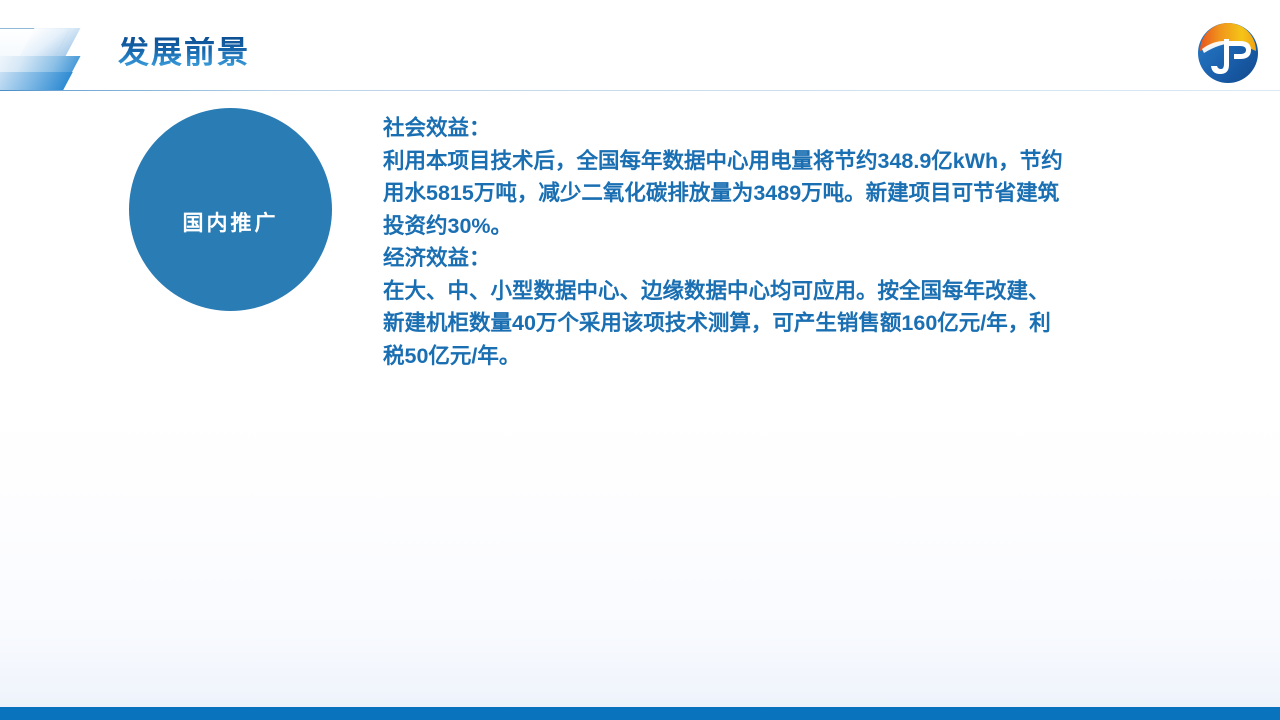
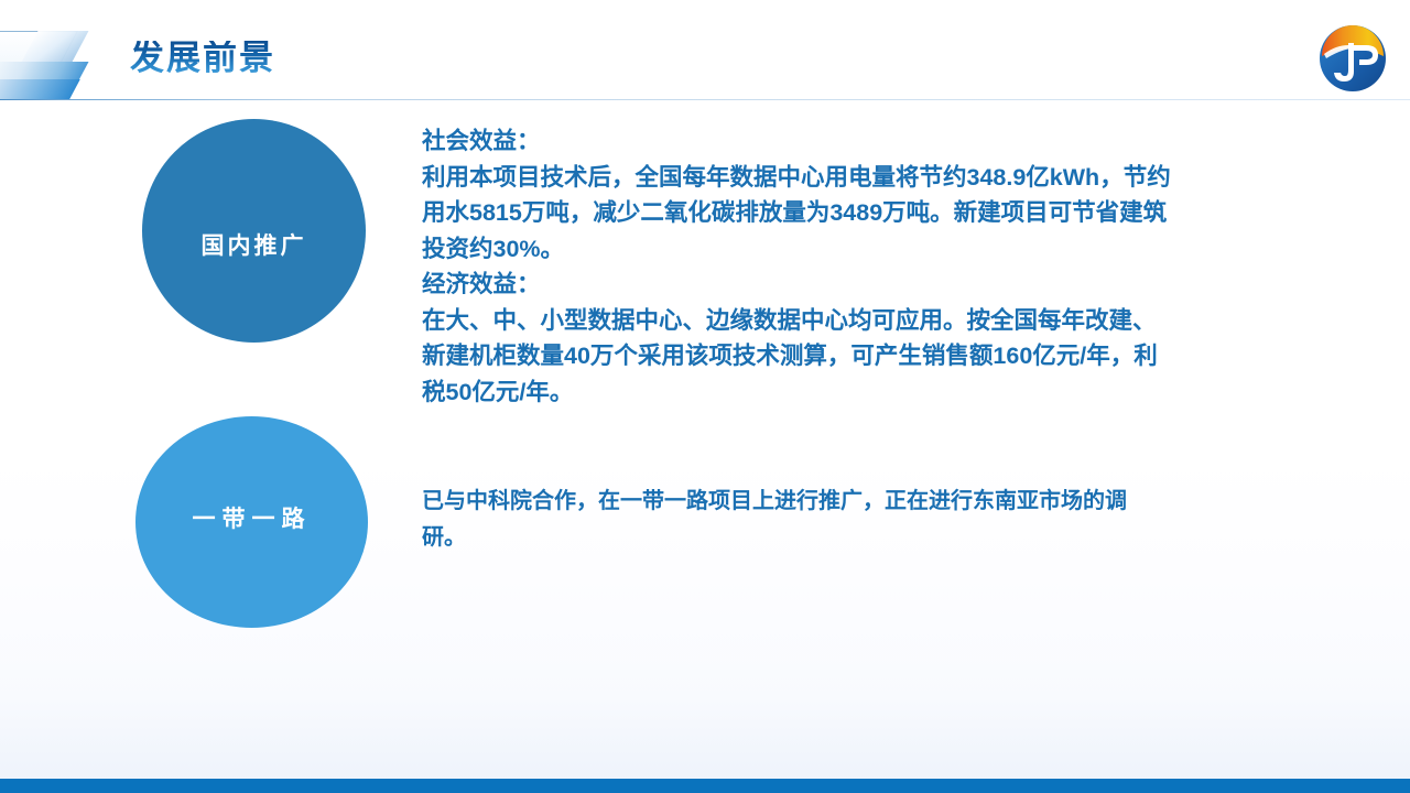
  发展前景
  国内推广
  社会效益：
  利用本项目技术后，全国每年数据中心用电量将节约348.9亿kWh，节约用水5815万吨，减少二氧化碳排放量为3489万吨。新建项目可节省建筑投资约30%。
  经济效益：
  在大、中、小型数据中心、边缘数据中心均可应用。按全国每年改建、新建机柜数量40万个采用该项技术测算，可产生销售额160亿元/年，利税50亿元/年。
+ 一带一路
+ 已与中科院合作，在一带一路项目上进行推广，正在进行东南亚市场的调研。
